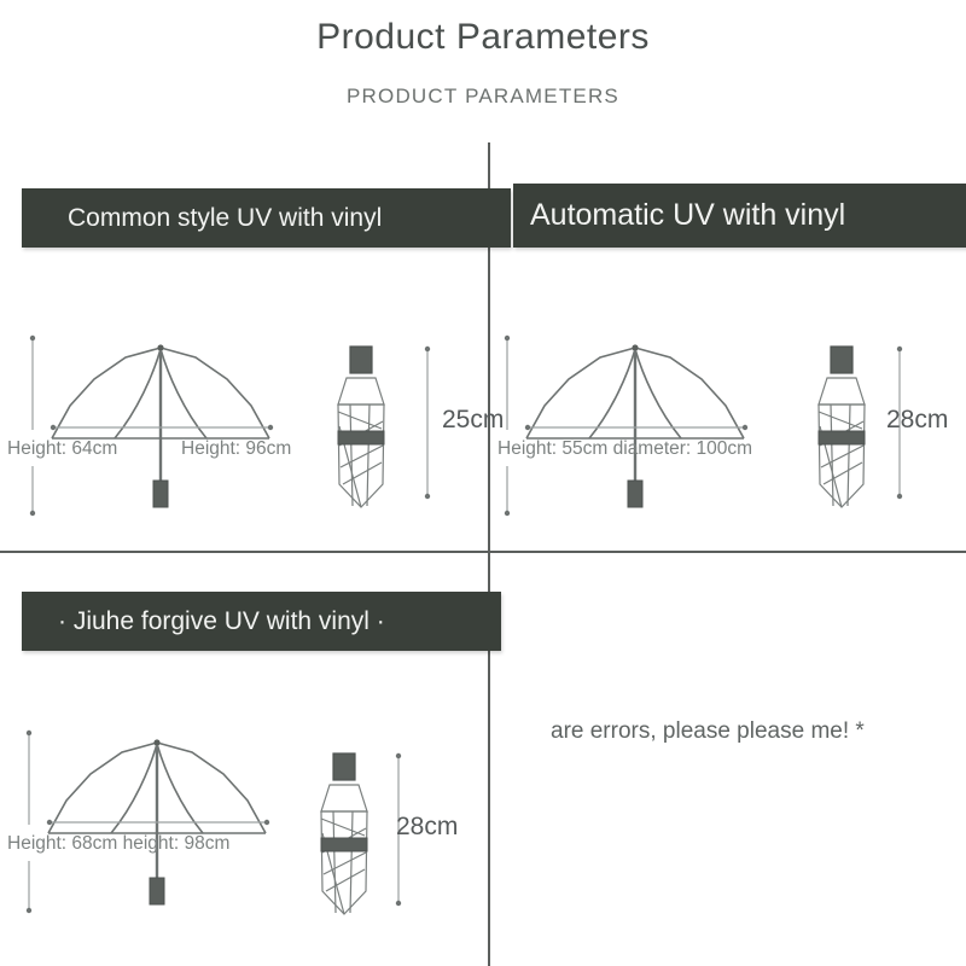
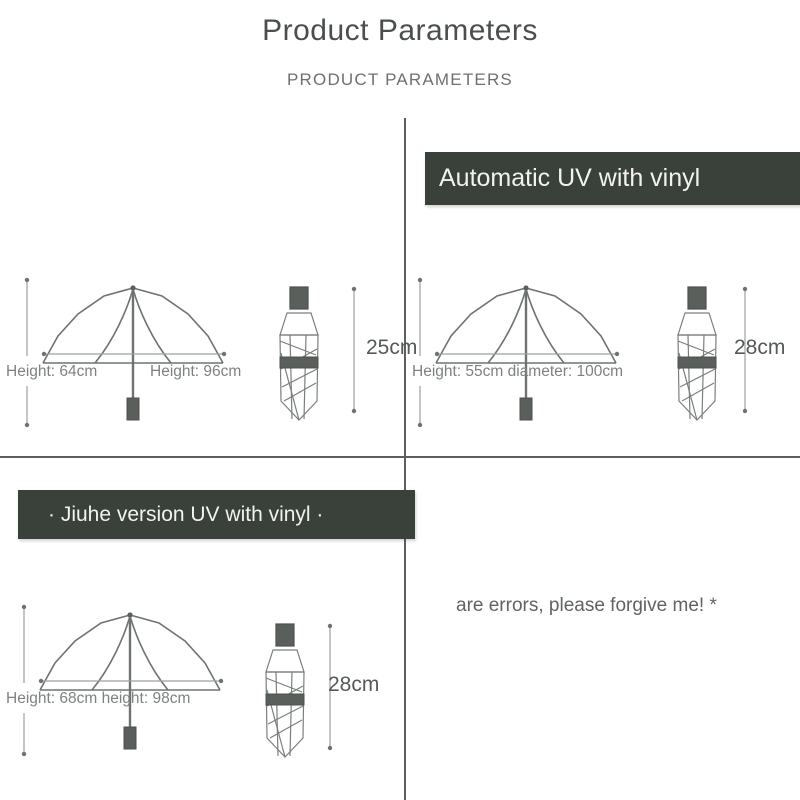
  Product Parameters
  PRODUCT PARAMETERS
- Common style UV with vinyl
  Height: 64cm
  Height: 96cm
  25cm
  Automatic UV with vinyl
  Height: 55cm diameter: 100cm
  28cm
- · Jiuhe forgive UV with vinyl ·
+ · Jiuhe version UV with vinyl ·
  Height: 68cm height: 98cm
  28cm
- are errors, please please me! *
+ are errors, please forgive me! *
